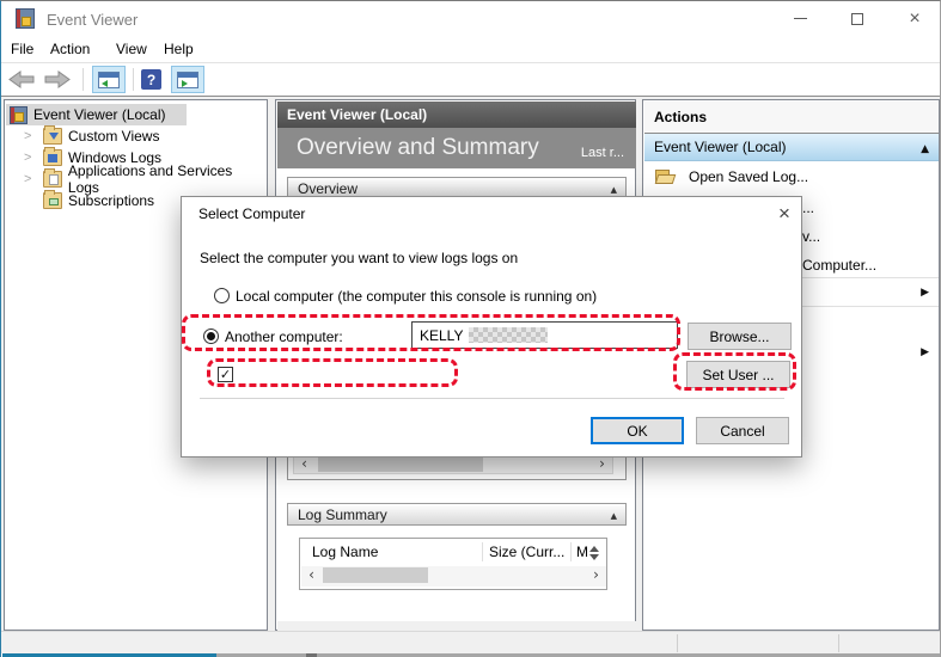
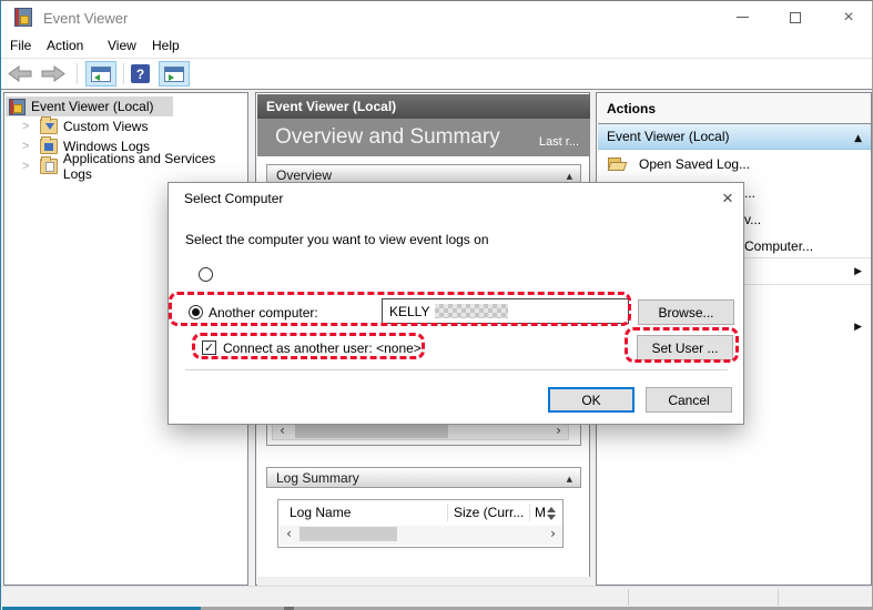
  Event Viewer
  ×
  File
  Action
  View
  Help
  ?
  Event Viewer (Local)
  >
  Custom Views
  >
  Windows Logs
  >
  Applications and Services Logs
- Subscriptions
  Event Viewer (Local)
  Overview and Summary
  Last r...
  Overview
  ▲
  ‹
  ›
  Log Summary
  ▲
  Log Name
  Size (Curr...
  M
  ‹
  ›
  Actions
  Event Viewer (Local)
  ▲
  Open Saved Log...
  ...
  v...
  Computer...
  ▶
  ▶
  Select Computer
  ×
- Select the computer you want to view logs logs on
+ Select the computer you want to view event logs on
- Local computer (the computer this console is running on)
  Another computer:
  KELLY
  Browse...
  ✓
+ Connect as another user: <none>
  Set User ...
  OK
  Cancel
